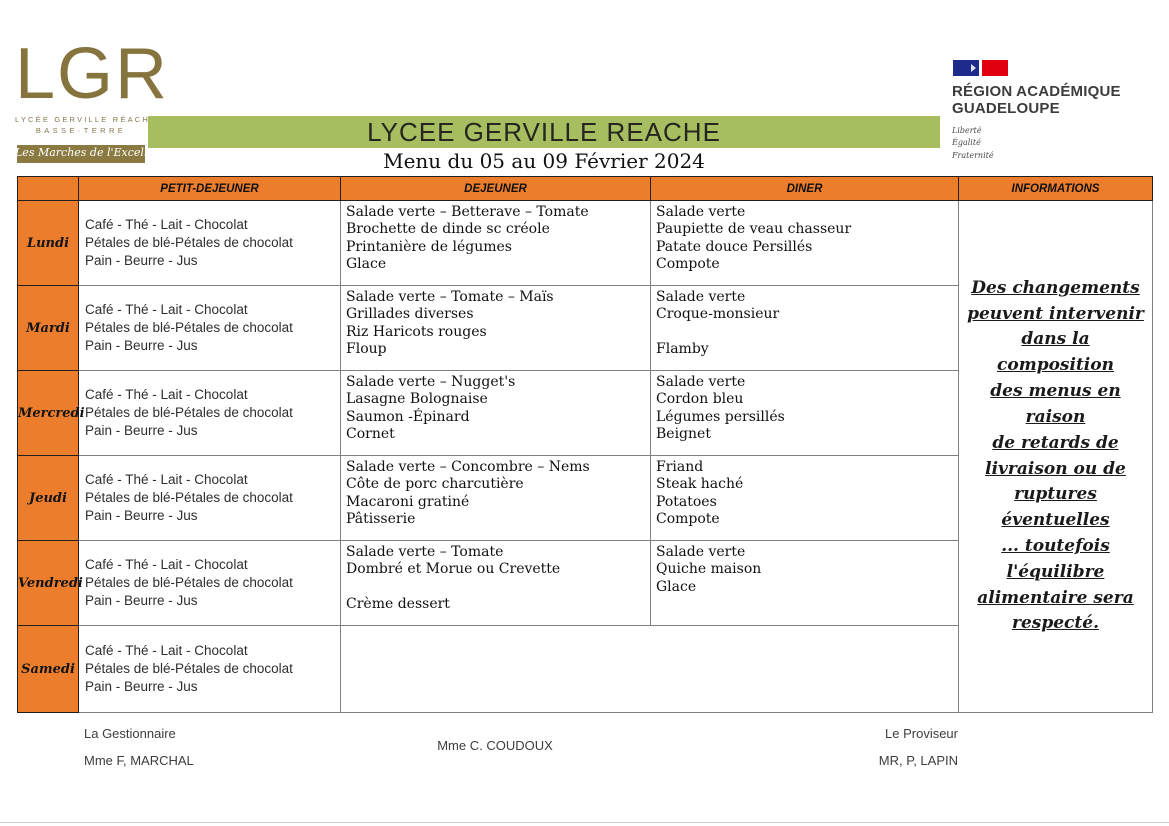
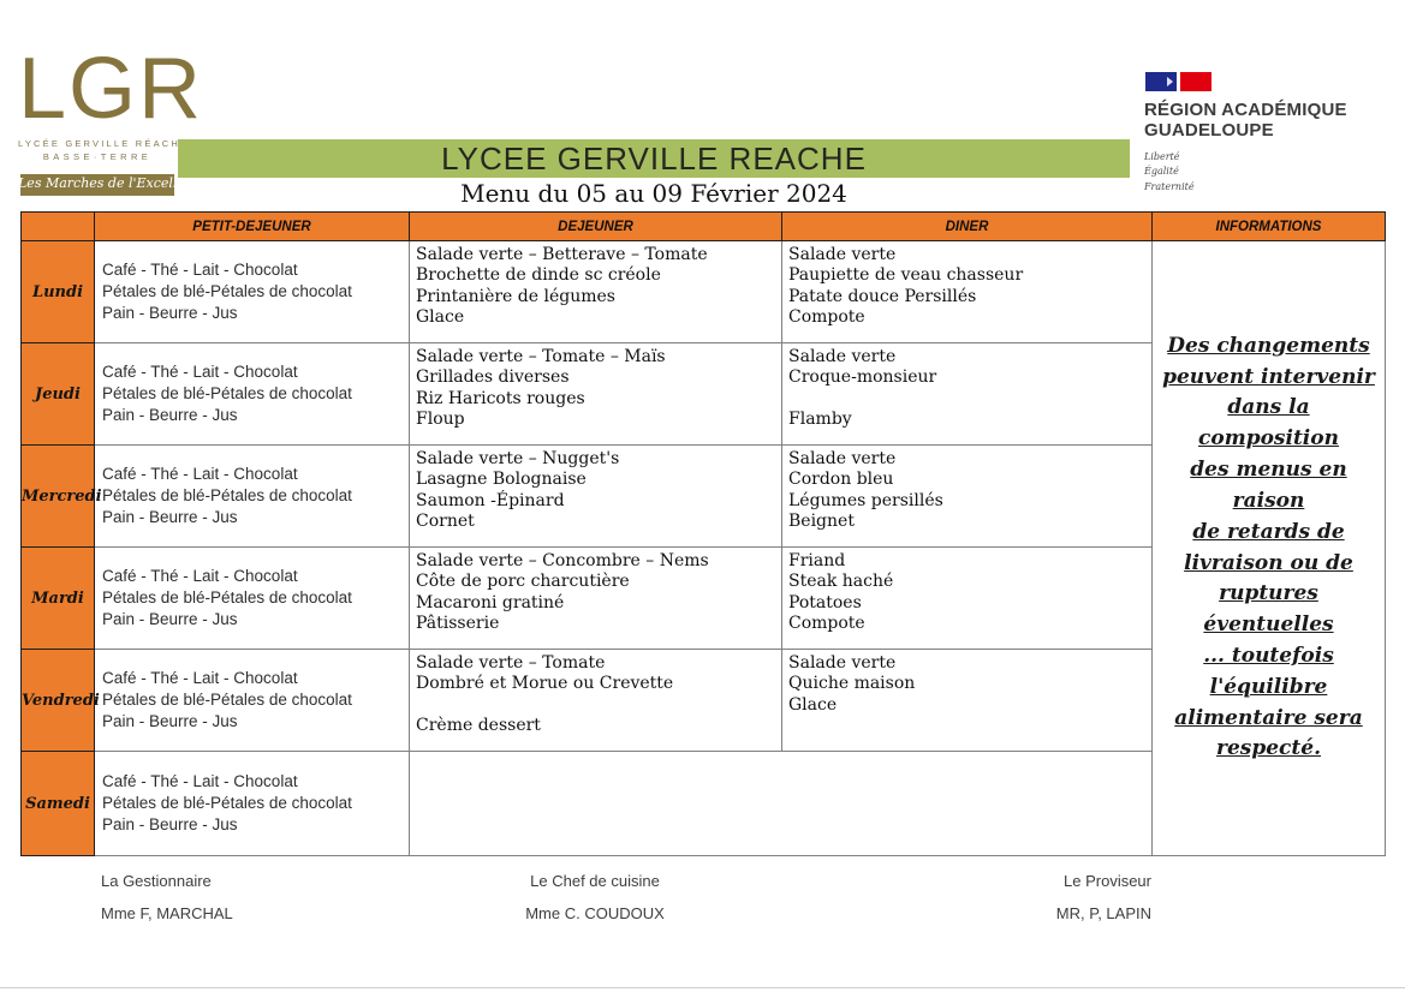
  LGR
  LYCÉE GERVILLE RÉACH
  BASSE·TERRE
  Les Marches de l'Excell
  LYCEE GERVILLE REACHE
  Menu du 05 au 09 Février 2024
  RÉGION ACADÉMIQUE
  GUADELOUPE
  Liberté
  Égalité
  Fraternité
  	PETIT-DEJEUNER	DEJEUNER	DINER	INFORMATIONS
  Lundi	Café - Thé - Lait - Chocolat Pétales de blé-Pétales de chocolat Pain - Beurre - Jus	Salade verte – Betterave – Tomate Brochette de dinde sc créole Printanière de légumes Glace	Salade verte Paupiette de veau chasseur Patate douce Persillés Compote	Des changements peuvent intervenir dans la composition des menus en raison de retards de livraison ou de ruptures éventuelles ... toutefois l'équilibre alimentaire sera respecté.
- Mardi	Café - Thé - Lait - Chocolat Pétales de blé-Pétales de chocolat Pain - Beurre - Jus	Salade verte – Tomate – Maïs Grillades diverses Riz Haricots rouges Floup	Salade verte Croque-monsieur Flamby
+ Jeudi	Café - Thé - Lait - Chocolat Pétales de blé-Pétales de chocolat Pain - Beurre - Jus	Salade verte – Tomate – Maïs Grillades diverses Riz Haricots rouges Floup	Salade verte Croque-monsieur Flamby
  Mercredi	Café - Thé - Lait - Chocolat Pétales de blé-Pétales de chocolat Pain - Beurre - Jus	Salade verte – Nugget's Lasagne Bolognaise Saumon -Épinard Cornet	Salade verte Cordon bleu Légumes persillés Beignet
- Jeudi	Café - Thé - Lait - Chocolat Pétales de blé-Pétales de chocolat Pain - Beurre - Jus	Salade verte – Concombre – Nems Côte de porc charcutière Macaroni gratiné Pâtisserie	Friand Steak haché Potatoes Compote
+ Mardi	Café - Thé - Lait - Chocolat Pétales de blé-Pétales de chocolat Pain - Beurre - Jus	Salade verte – Concombre – Nems Côte de porc charcutière Macaroni gratiné Pâtisserie	Friand Steak haché Potatoes Compote
  Vendredi	Café - Thé - Lait - Chocolat Pétales de blé-Pétales de chocolat Pain - Beurre - Jus	Salade verte – Tomate Dombré et Morue ou Crevette Crème dessert	Salade verte Quiche maison Glace
  Samedi	Café - Thé - Lait - Chocolat Pétales de blé-Pétales de chocolat Pain - Beurre - Jus
  La Gestionnaire
  Mme F, MARCHAL
+ Le Chef de cuisine
  Mme C. COUDOUX
  Le Proviseur
  MR, P, LAPIN
